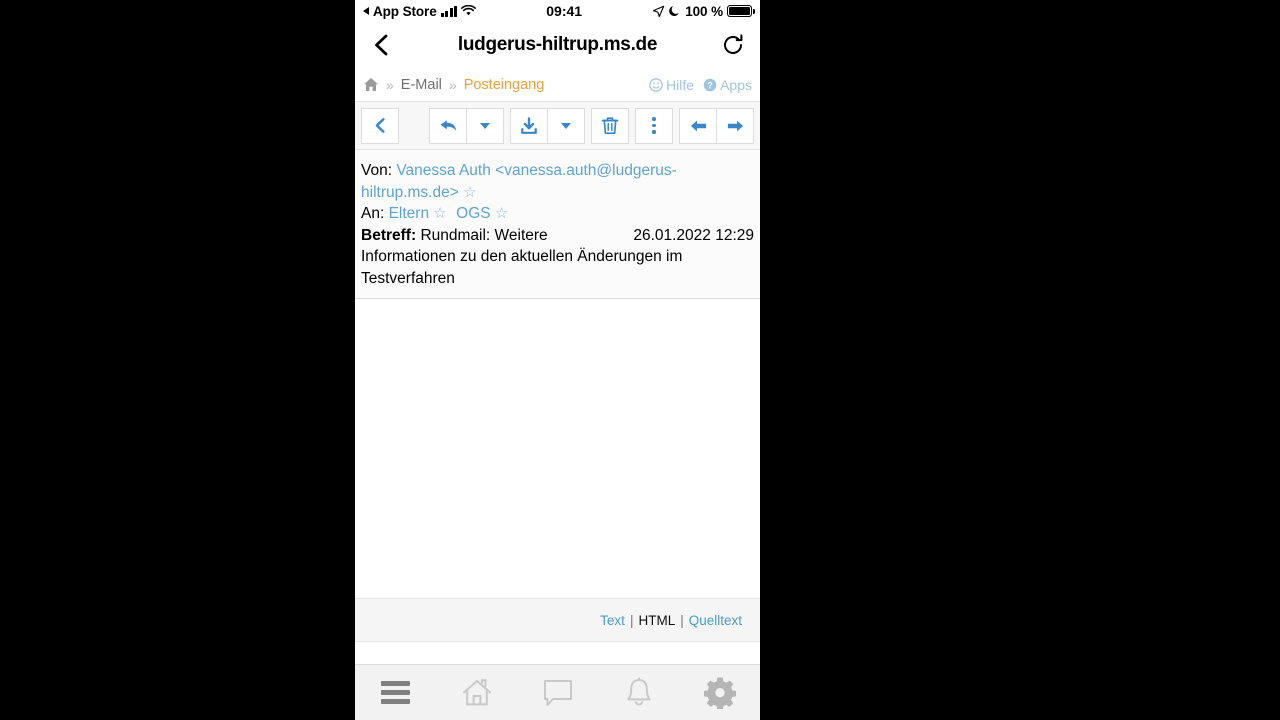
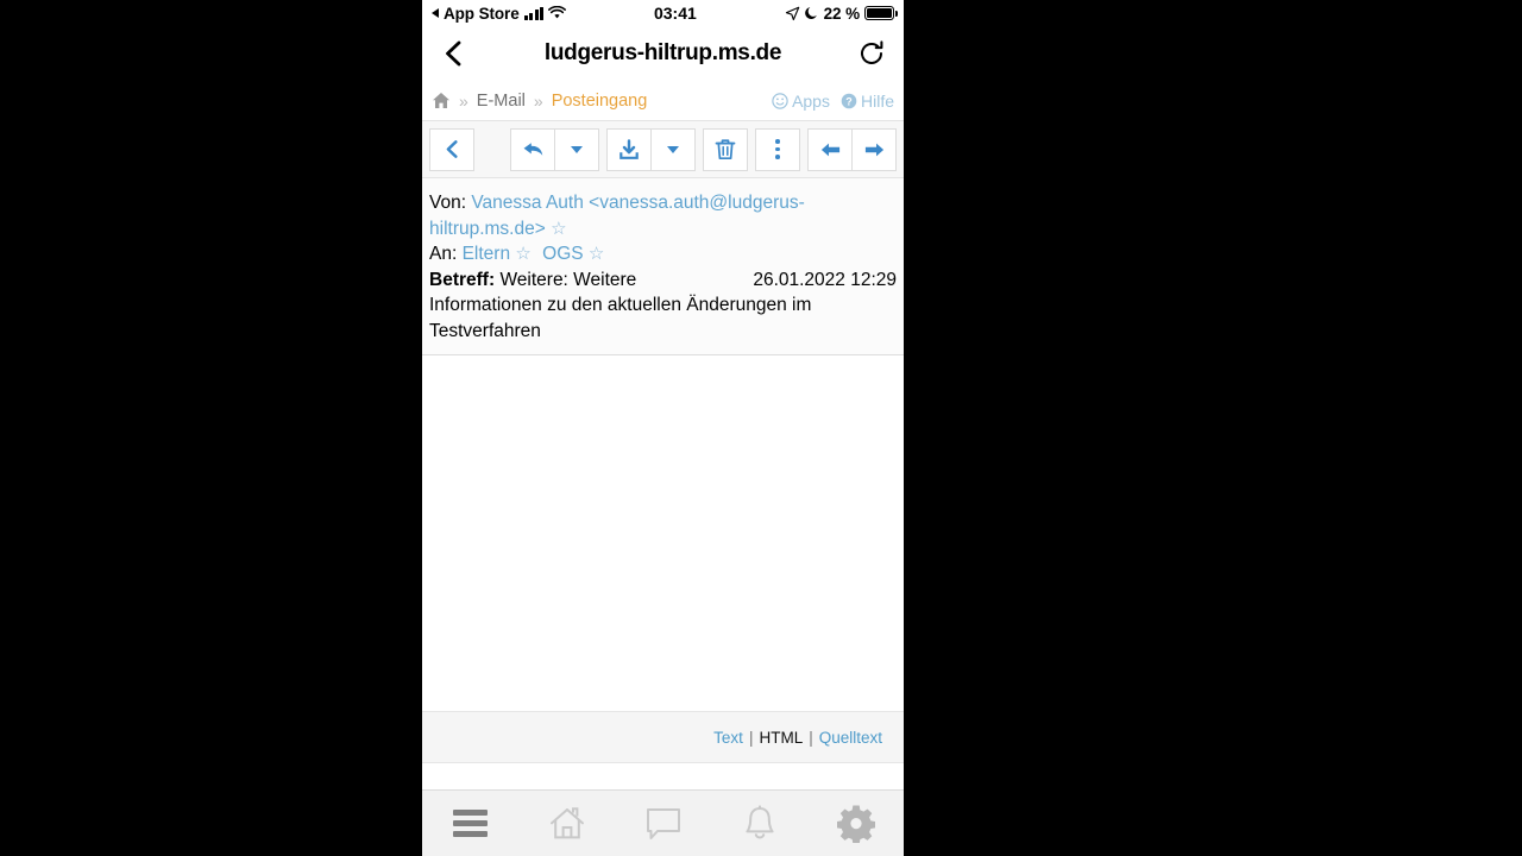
  App Store
- 09:41
+ 03:41
- 100 %
+ 22 %
  ludgerus-hiltrup.ms.de
  »
  E-Mail
  »
  Posteingang
- Hilfe
+ Apps
  ?
- Apps
+ Hilfe
  Von: Vanessa Auth <vanessa.auth@ludgerus-hiltrup.ms.de> ☆
  An: Eltern ☆ OGS ☆
  26.01.2022 12:29
- Betreff: Rundmail: Weitere Informationen zu den aktuellen Änderungen im Testverfahren
+ Betreff: Weitere: Weitere Informationen zu den aktuellen Änderungen im Testverfahren
  Text
  |
  HTML
  |
  Quelltext
